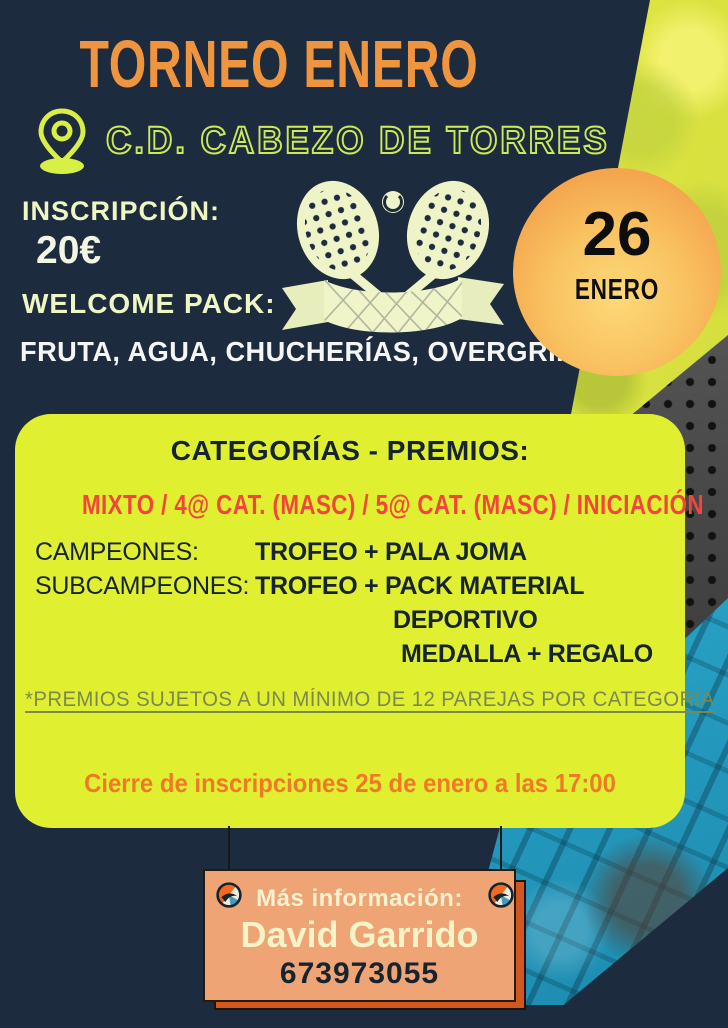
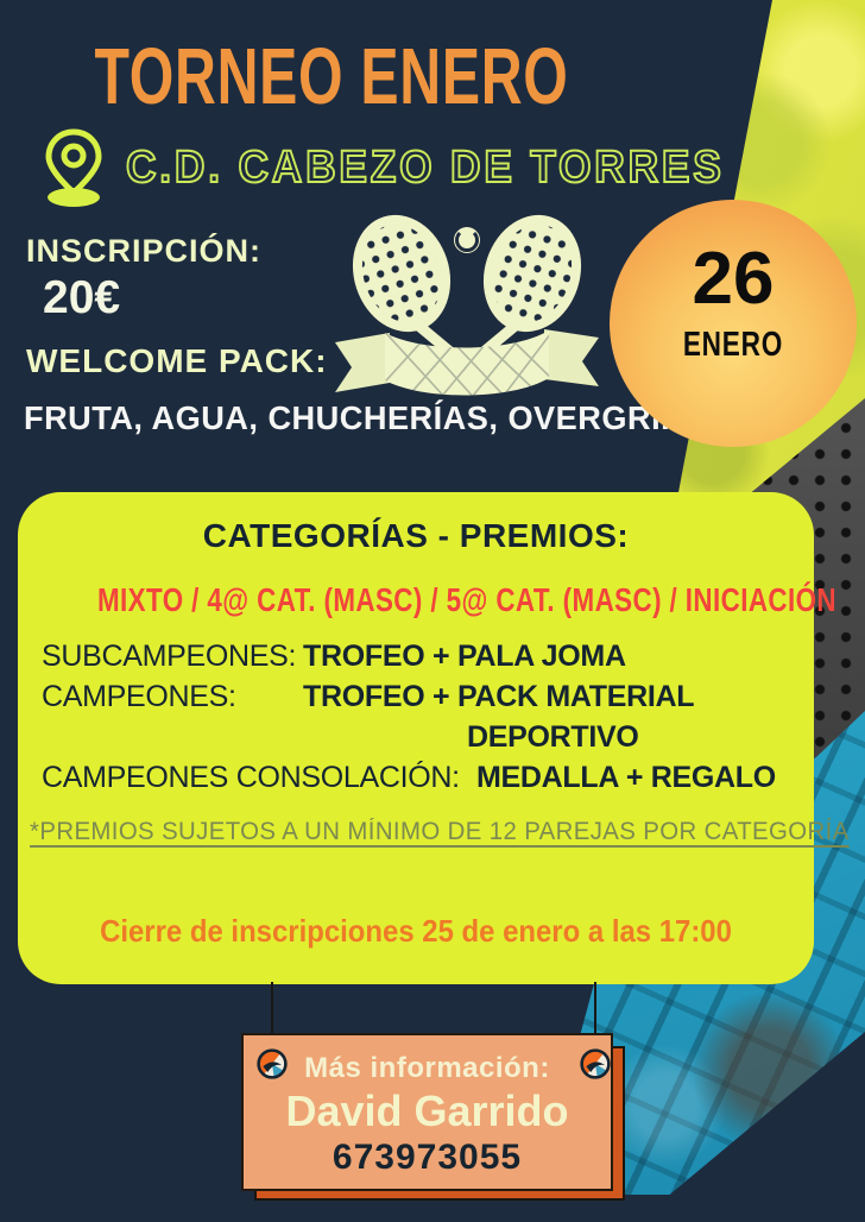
  TORNEO ENERO
  C.D. CABEZO DE TORRES
  INSCRIPCIÓN:
  20€
  WELCOME PACK:
  FRUTA, AGUA, CHUCHERÍAS, OVERGR
  26
  ENERO
  CATEGORÍAS - PREMIOS:
  MIXTO / 4@ CAT. (MASC) / 5@ CAT. (MASC) / INICIACIÓN
- CAMPEONES:
+ SUBCAMPEONES:
  TROFEO + PALA JOMA
- SUBCAMPEONES:
+ CAMPEONES:
  TROFEO + PACK MATERIAL
  DEPORTIVO
+ CAMPEONES CONSOLACIÓN:
  MEDALLA + REGALO
  *PREMIOS SUJETOS A UN MÍNIMO DE 12 PAREJAS POR CATEGORÍA
  Cierre de inscripciones 25 de enero a las 17:00
  Más información:
  David Garrido
  673973055
